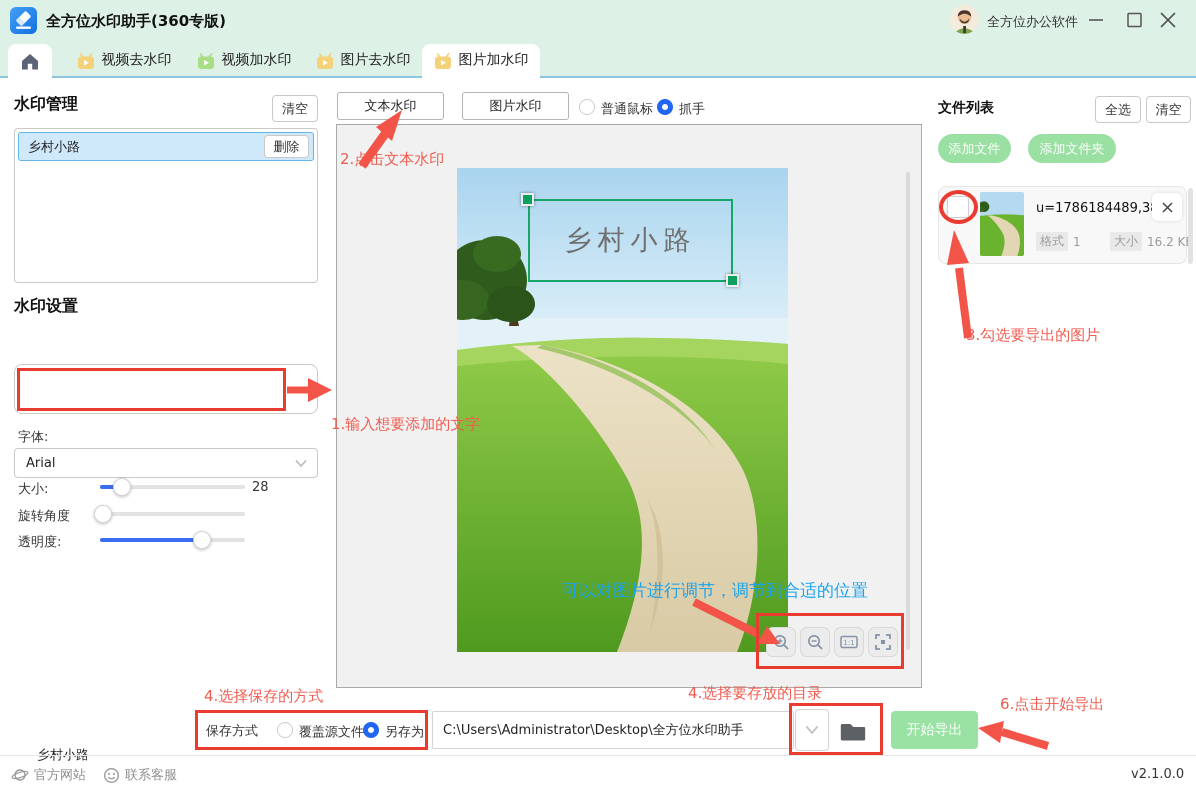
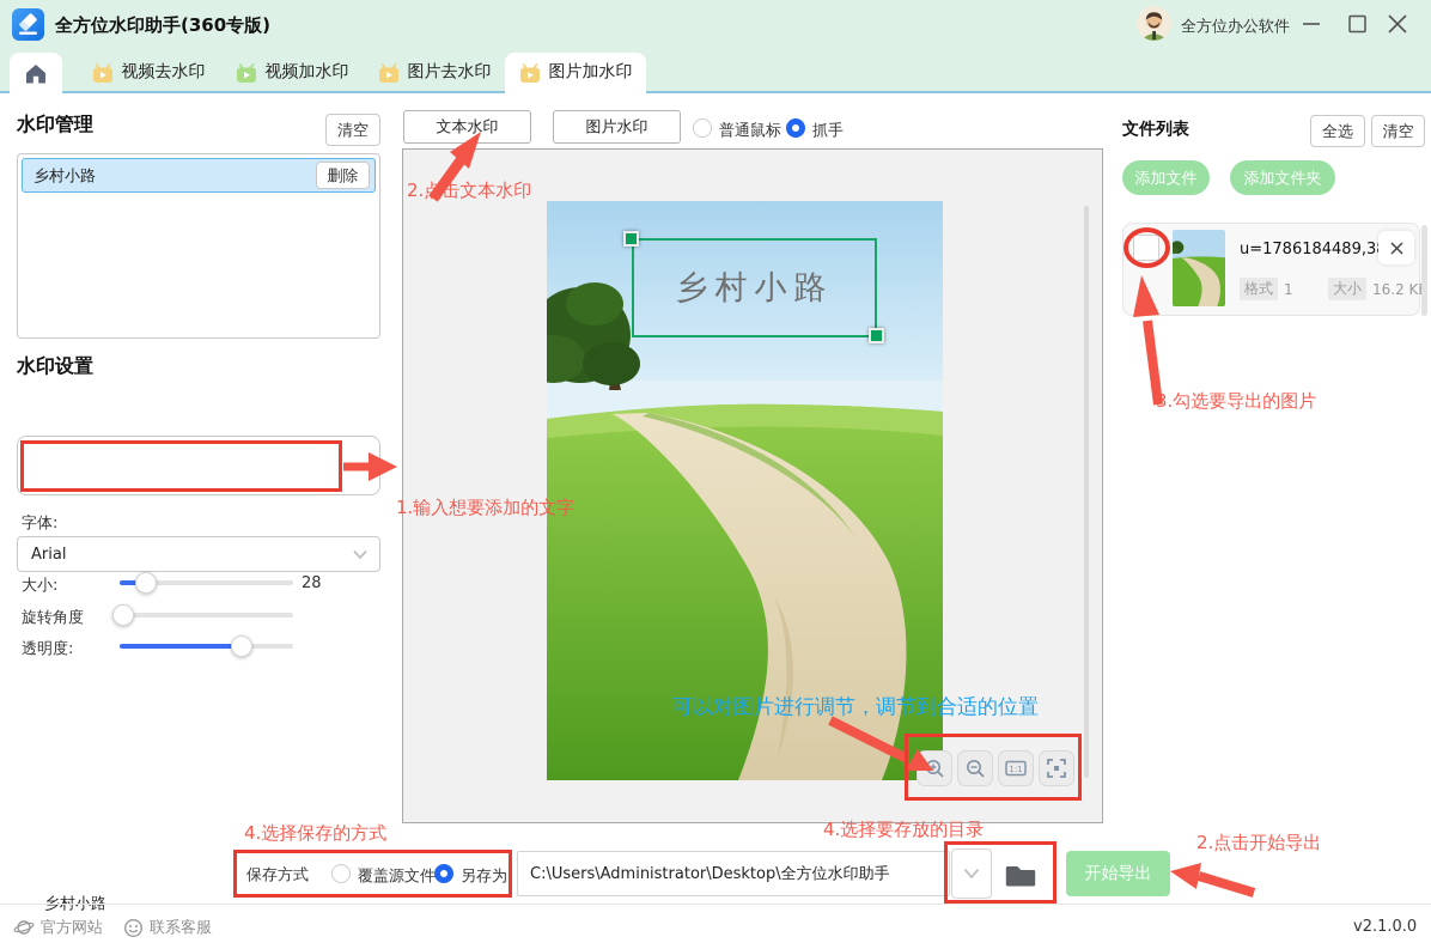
  全方位水印助手(360专版)
  全方位办公软件
  视频去水印
  视频加水印
  图片去水印
  图片加水印
  水印管理
  清空
  乡村小路
  删除
  水印设置
  字体:
  Arial
  大小:
  28
  旋转角度
  透明度:
  文本水印
  图片水印
  普通鼠标
  抓手
  乡村小路
  1:1
  文件列表
  全选
  清空
  添加文件
  添加文件夹
  u=1786184489,3
  格式
  1
  大小
  16.2 K
  保存方式
  覆盖源文件
  另存为
  C:\Users\Administrator\Desktop\全方位水印助手
  开始导出
  官方网站
  联系客服
  v2.1.0.0
  2.击文本水印
  1.输入想要添加的文字
  .勾选要导出的图片
  可以对图片进行调节，调节到合适的位置
  4.选择保存的方式
  4.选择要存放的目录
- 6.点击开始导出
+ 2.点击开始导出
